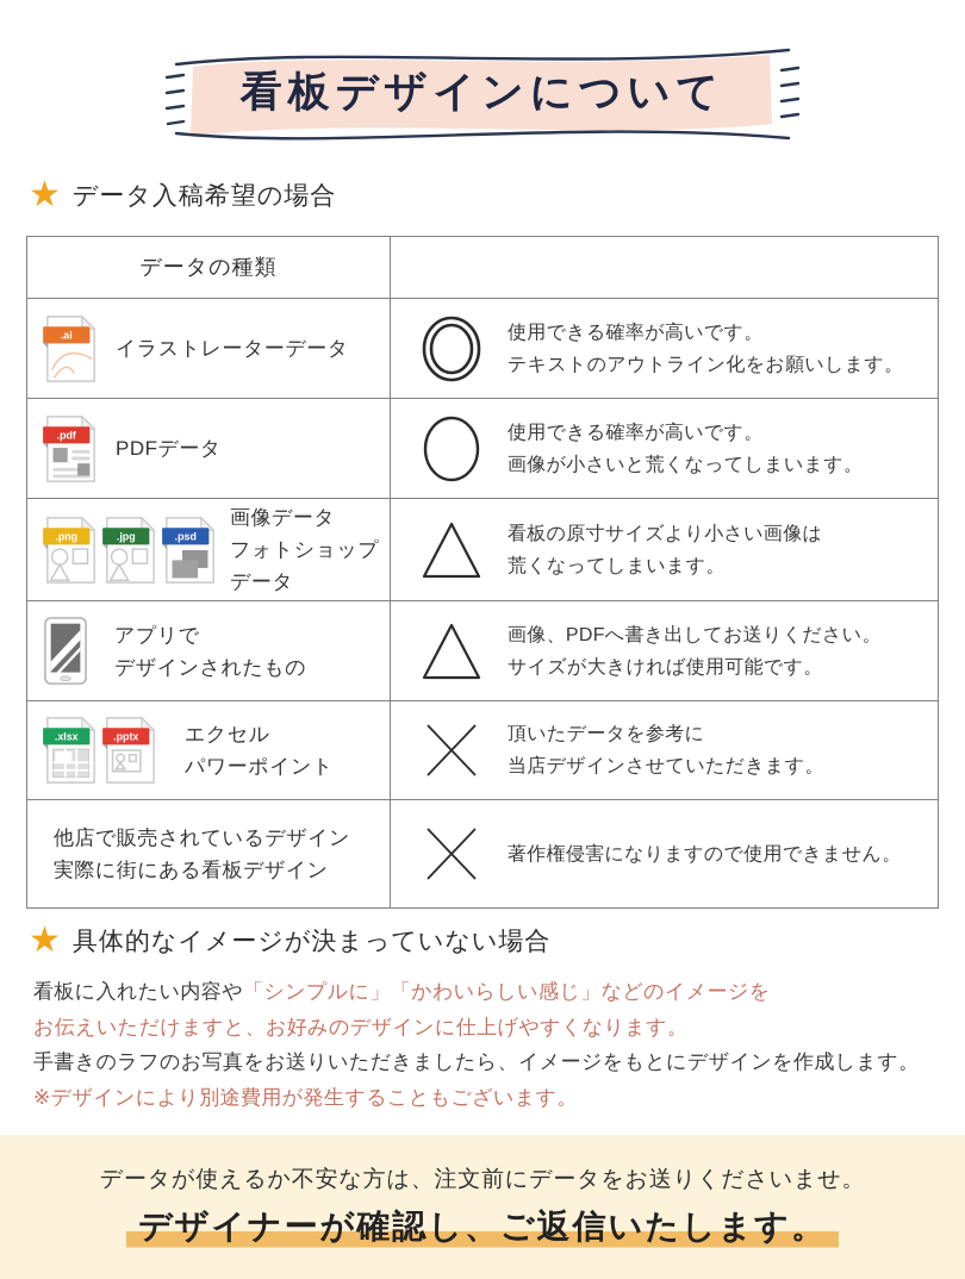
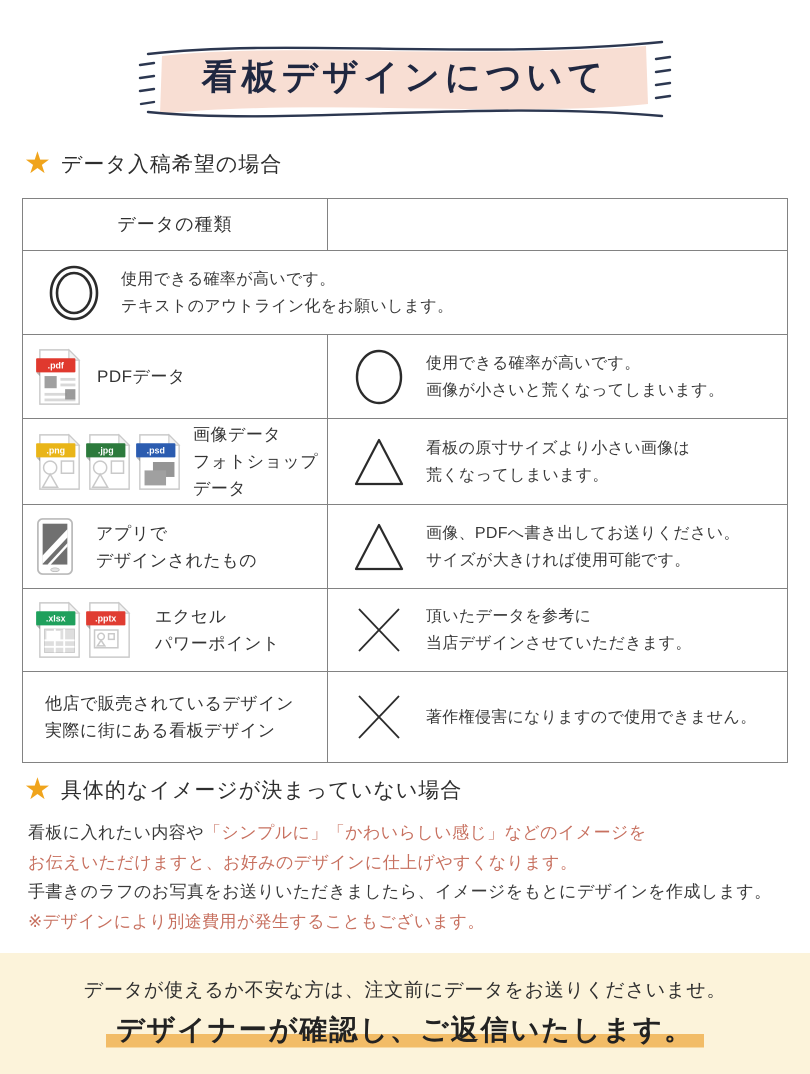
  看板デザインについて
  ★
  データ入稿希望の場合
  データの種類
- .ai
- イラストレーターデータ
  使用できる確率が高いです。
  テキストのアウトライン化をお願いします。
  .pdf
  PDFデータ
  使用できる確率が高いです。
  画像が小さいと荒くなってしまいます。
  .png
  .jpg
  .psd
  画像データ
  フォトショップデータ
  看板の原寸サイズより小さい画像は
  荒くなってしまいます。
  アプリで
  デザインされたもの
  画像、PDFへ書き出してお送りください。
  サイズが大きければ使用可能です。
  .xlsx
  .pptx
  エクセル
  パワーポイント
  頂いたデータを参考に
  当店デザインさせていただきます。
  他店で販売されているデザイン
  実際に街にある看板デザイン
  著作権侵害になりますので使用できません。
  ★
  具体的なイメージが決まっていない場合
  看板に入れたい内容や「シンプルに」「かわいらしい感じ」などのイメージを
  お伝えいただけますと、お好みのデザインに仕上げやすくなります。
  手書きのラフのお写真をお送りいただきましたら、イメージをもとにデザインを作成します。
  ※デザインにより別途費用が発生することもございます。
  データが使えるか不安な方は、注文前にデータをお送りくださいませ。
  デザイナーが確認し、ご返信いたします。
